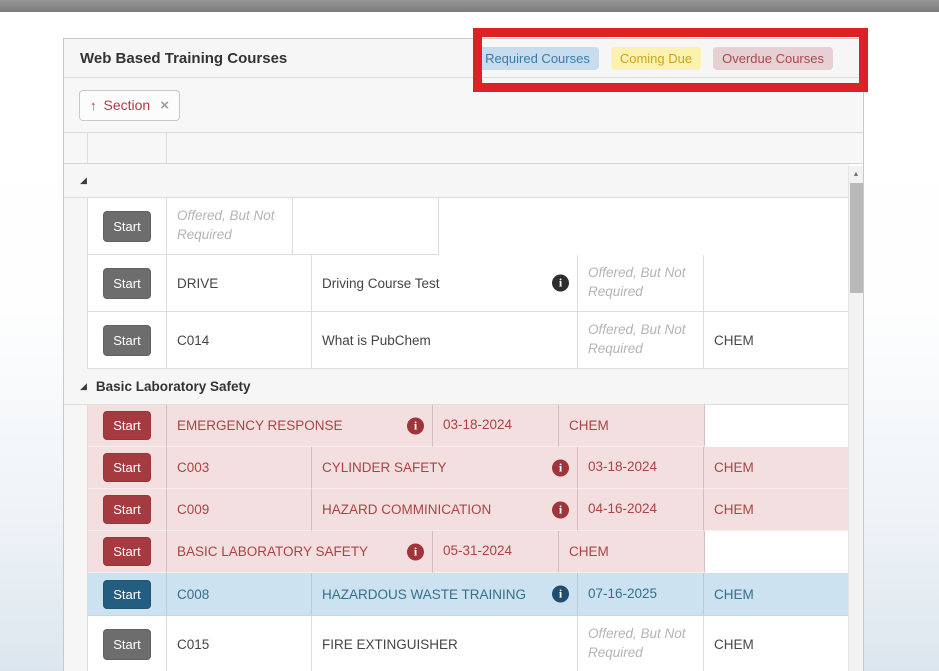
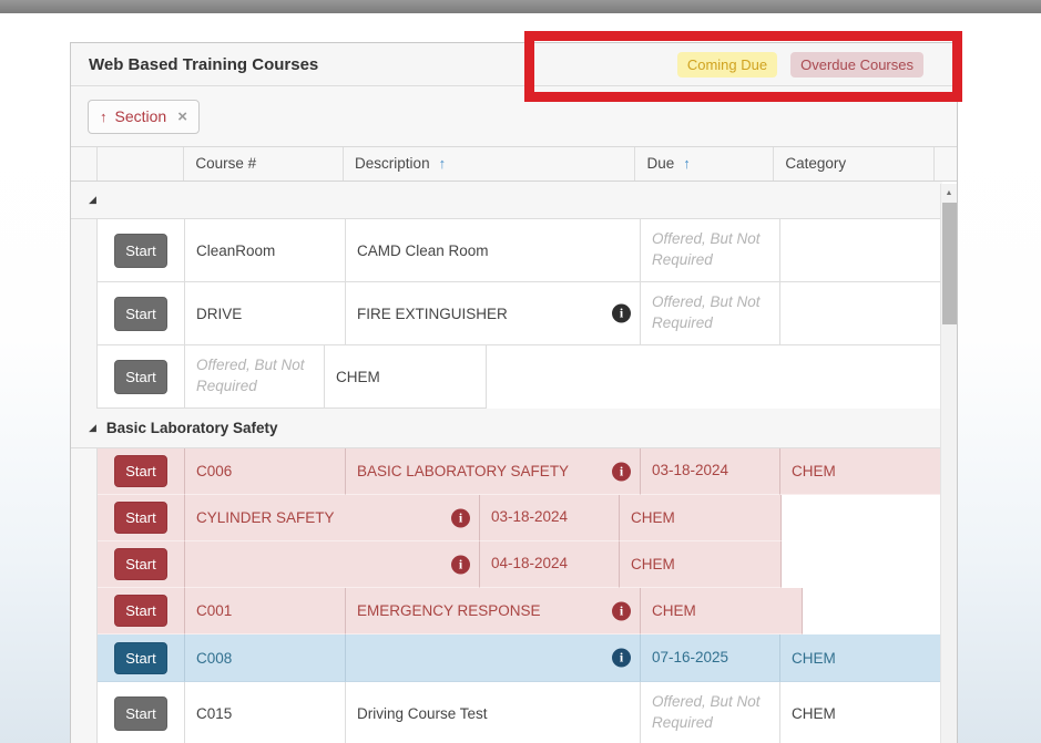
  Web Based Training Courses
- Required Courses
  Coming Due
  Overdue Courses
  ↑
  Section
  ×
+ Course #
+ Description ↑
+ Due ↑
+ Category
  ◢
  Start
+ CleanRoom
+ CAMD Clean Room
  Offered, But Not Required
  Start
  DRIVE
- Driving Course Test
+ FIRE EXTINGUISHER
  i
  Offered, But Not Required
  Start
- C014
- What is PubChem
  Offered, But Not Required
  CHEM
  ◢
  Basic Laboratory Safety
  Start
+ C006
- EMERGENCY RESPONSE
+ BASIC LABORATORY SAFETY
  i
  03-18-2024
  CHEM
  Start
- C003
  CYLINDER SAFETY
  i
  03-18-2024
  CHEM
  Start
- C009
- HAZARD COMMINICATION
  i
- 04-16-2024
+ 04-18-2024
  CHEM
  Start
+ C001
- BASIC LABORATORY SAFETY
+ EMERGENCY RESPONSE
  i
- 05-31-2024
  CHEM
  Start
  C008
- HAZARDOUS WASTE TRAINING
  i
  07-16-2025
  CHEM
  Start
  C015
- FIRE EXTINGUISHER
+ Driving Course Test
  Offered, But Not Required
  CHEM
